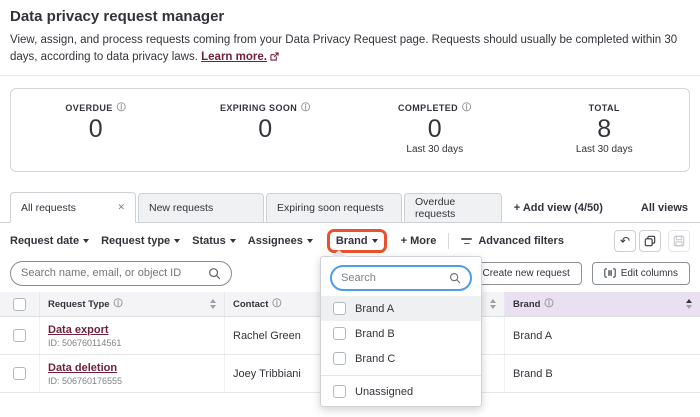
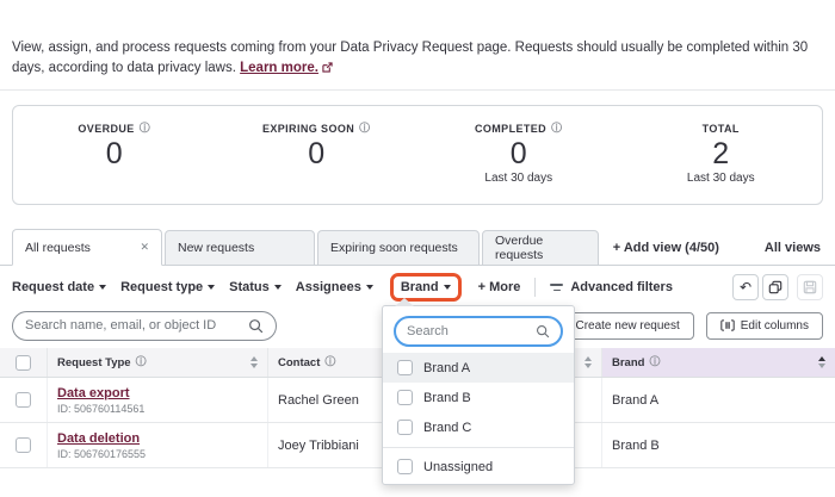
- Data privacy request manager
  View, assign, and process requests coming from your Data Privacy Request page. Requests should usually be completed within 30 days, according to data privacy laws. Learn more.
  OVERDUE
  ⓘ
  0
  EXPIRING SOON
  ⓘ
  0
  COMPLETED
  ⓘ
  0
  Last 30 days
  TOTAL
- 8
+ 2
  Last 30 days
  All requests
  ✕
  New requests
  Expiring soon requests
  Overdue requests
  + Add view (4/50)
  All views
  Request date
  Request type
  Status
  Assignees
  Brand
  + More
  Advanced filters
  ↶
  Search name, email, or object ID
  Create new request
  Edit columns
  Request Type
  ⓘ
  Contact
  ⓘ
  Brand
  ⓘ
  Data export
  ID: 506760114561
  Rachel Green
  Brand A
  Data deletion
  ID: 506760176555
  Joey Tribbiani
  Brand B
  Search
  Brand A
  Brand B
  Brand C
  Unassigned
